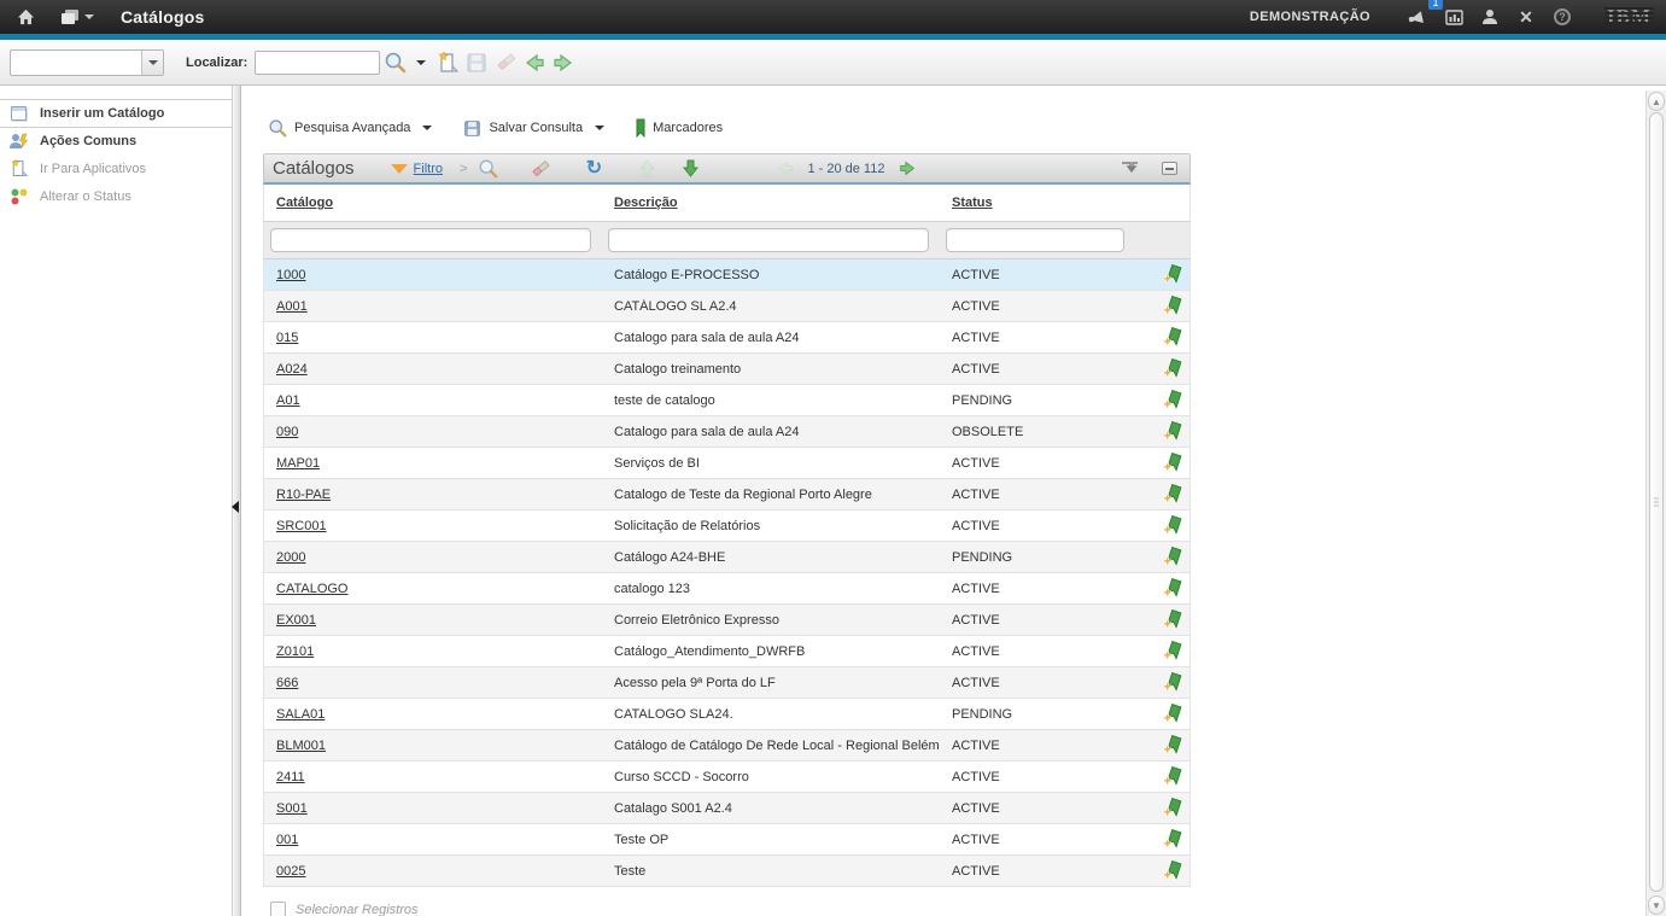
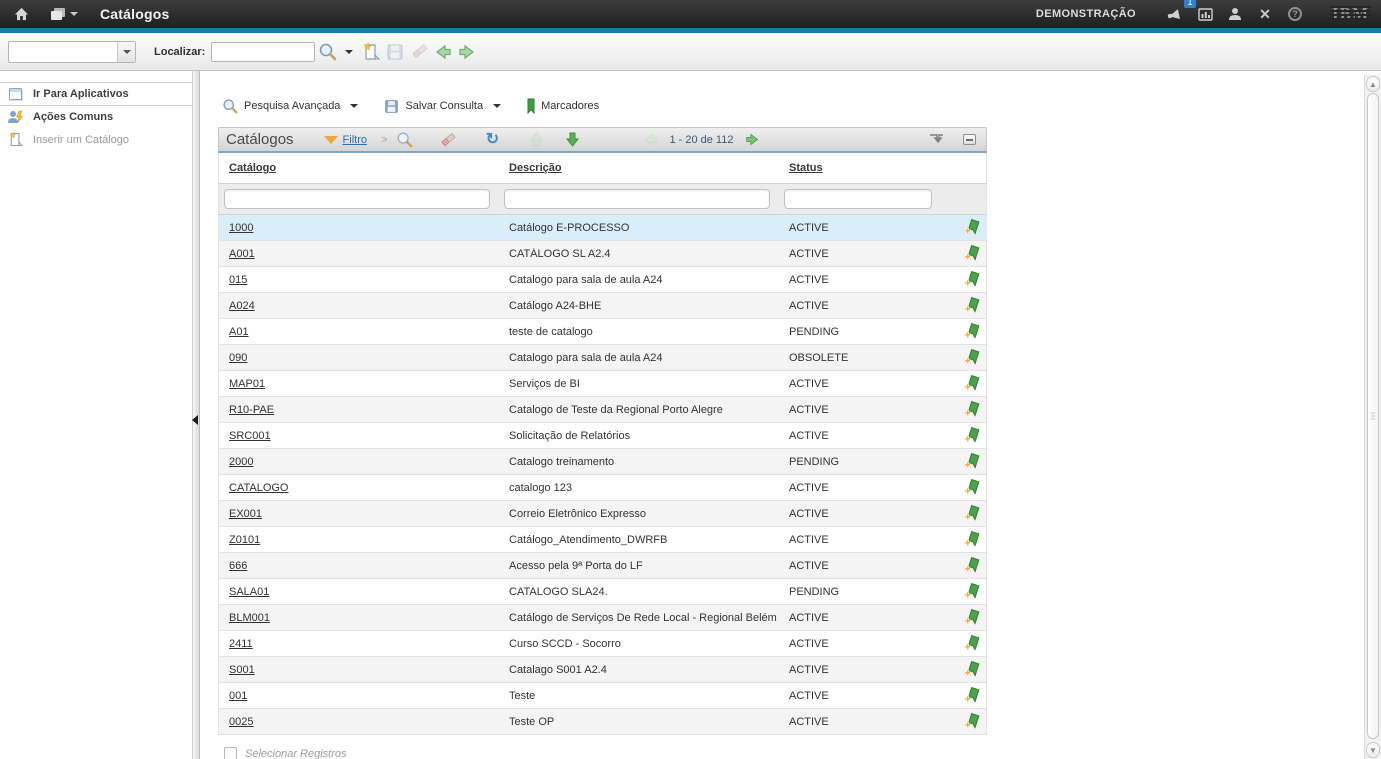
  Catálogos
  DEMONSTRAÇÃO
  1
  ✕
  ?
  IBM
  Localizar:
- Inserir um Catálogo
+ Ir Para Aplicativos
  Ações Comuns
- Ir Para Aplicativos
+ Inserir um Catálogo
- Alterar o Status
  Pesquisa Avançada
  Salvar Consulta
  Marcadores
  Catálogos
  Filtro
  >
  ↻
  1 - 20 de 112
  Catálogo
  Descrição
  Status
  1000
  Catálogo E-PROCESSO
  ACTIVE
  A001
  CATÁLOGO SL A2.4
  ACTIVE
  015
  Catalogo para sala de aula A24
  ACTIVE
  A024
- Catalogo treinamento
+ Catálogo A24-BHE
  ACTIVE
  A01
  teste de catalogo
  PENDING
  090
  Catalogo para sala de aula A24
  OBSOLETE
  MAP01
  Serviços de BI
  ACTIVE
  R10-PAE
  Catalogo de Teste da Regional Porto Alegre
  ACTIVE
  SRC001
  Solicitação de Relatórios
  ACTIVE
  2000
- Catálogo A24-BHE
+ Catalogo treinamento
  PENDING
  CATALOGO
  catalogo 123
  ACTIVE
  EX001
  Correio Eletrônico Expresso
  ACTIVE
  Z0101
  Catálogo_Atendimento_DWRFB
  ACTIVE
  666
  Acesso pela 9ª Porta do LF
  ACTIVE
  SALA01
  CATALOGO SLA24.
  PENDING
  BLM001
- Catálogo de Catálogo De Rede Local - Regional Belém
+ Catálogo de Serviços De Rede Local - Regional Belém
  ACTIVE
  2411
  Curso SCCD - Socorro
  ACTIVE
  S001
  Catalago S001 A2.4
  ACTIVE
  001
- Teste OP
+ Teste
  ACTIVE
  0025
- Teste
+ Teste OP
  ACTIVE
  Selecionar Registros
  ▲
  ▼
